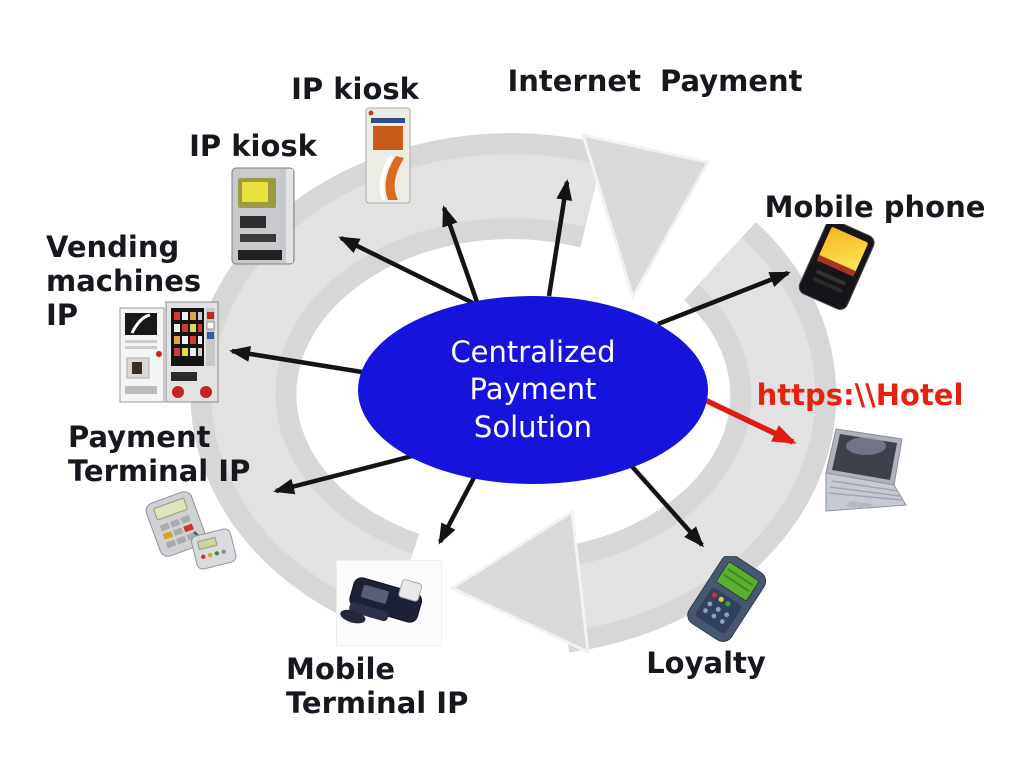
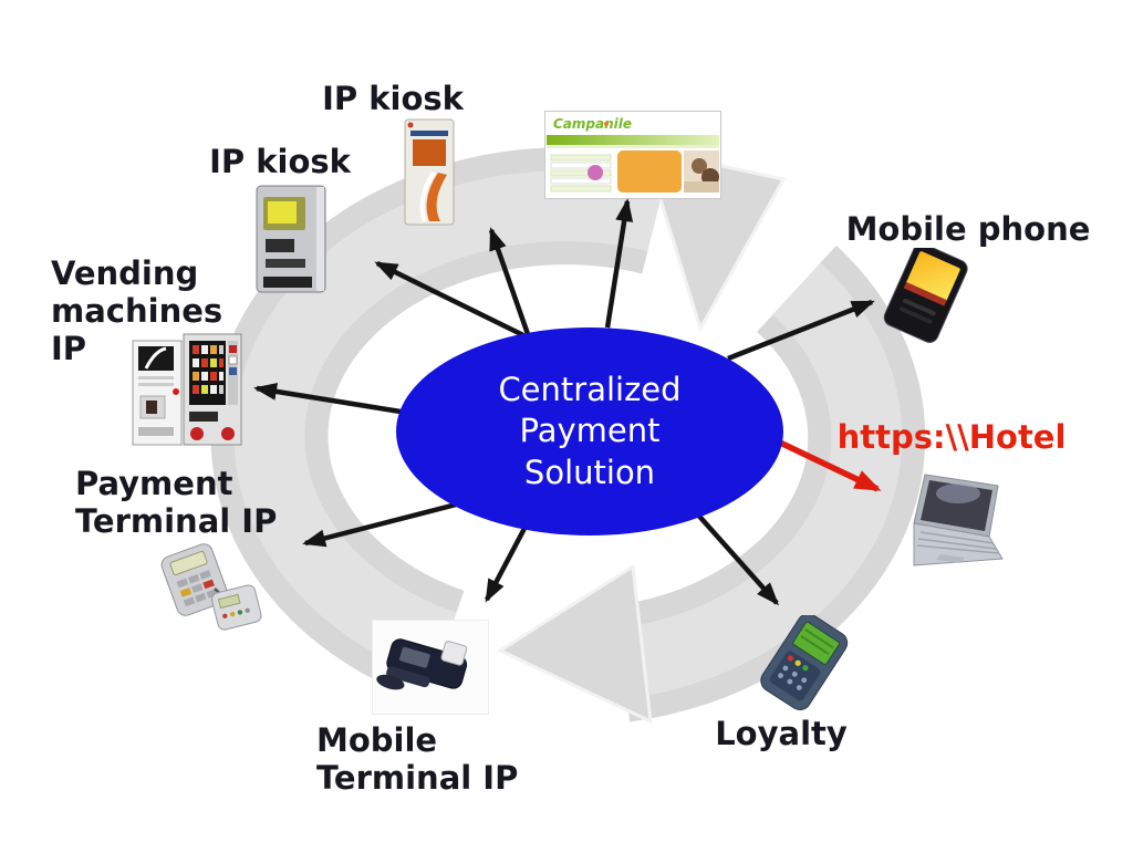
  Centralized
  Payment
  Solution
+ Campanile
  IP kiosk
  IP kiosk
- Internet Payment
  Mobile phone
  https:\\Hotel
  Loyalty
  Mobile
  Terminal IP
  Payment
  Terminal IP
  Vending
  machines
  IP
